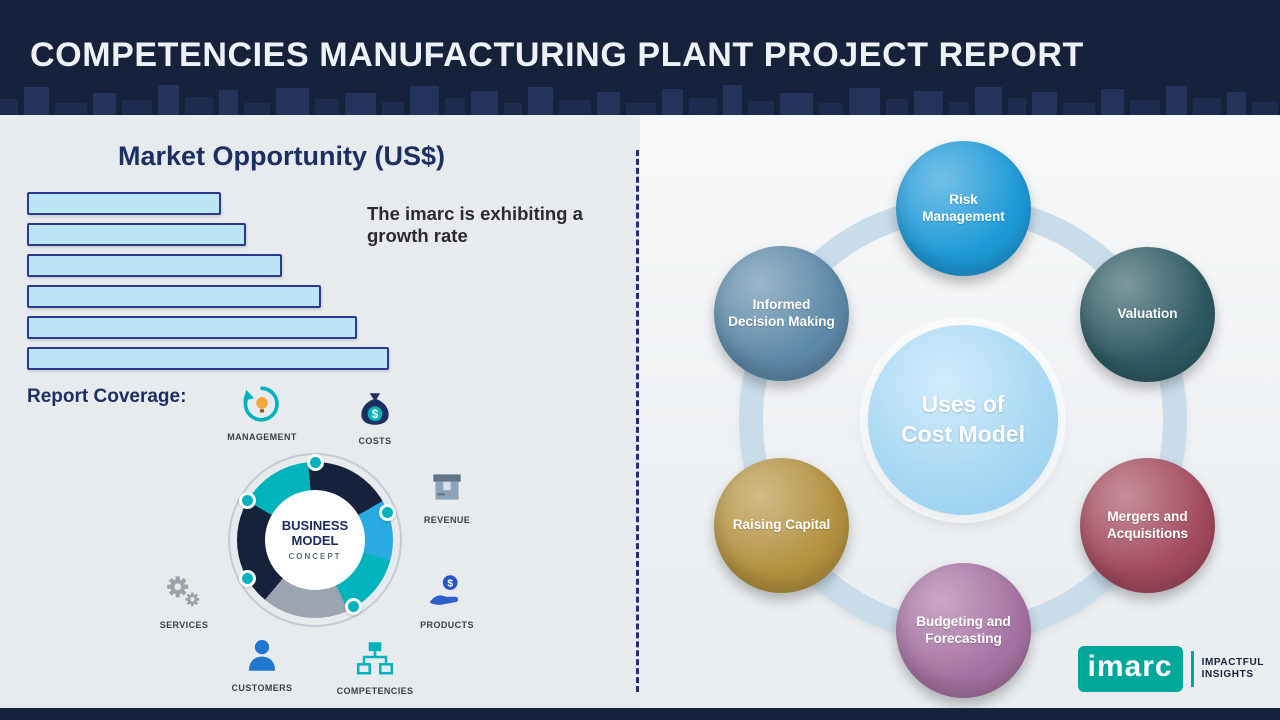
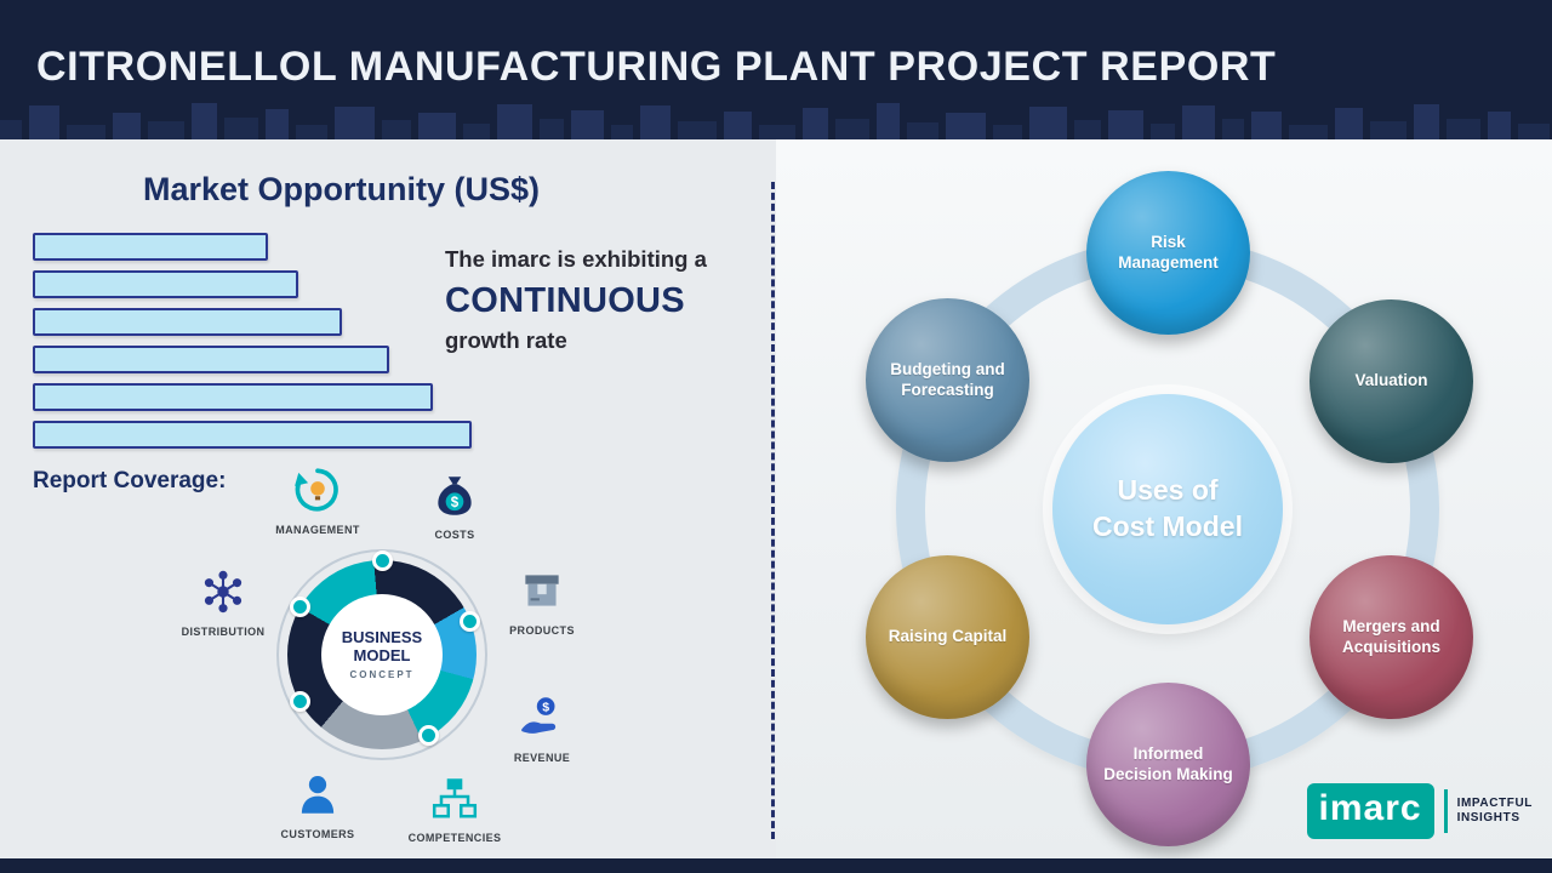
- COMPETENCIES MANUFACTURING PLANT PROJECT REPORT
+ CITRONELLOL MANUFACTURING PLANT PROJECT REPORT
  Market Opportunity (US$)
  The imarc is exhibiting a
+ CONTINUOUS
  growth rate
  Report Coverage:
  BUSINESS
  MODEL
  CONCEPT
  MANAGEMENT
  $
  COSTS
+ DISTRIBUTION
- REVENUE
+ PRODUCTS
- SERVICES
  $
- PRODUCTS
+ REVENUE
  CUSTOMERS
  COMPETENCIES
  Uses of Cost Model
  Risk Management
  Valuation
  Mergers and Acquisitions
- Budgeting and Forecasting
+ Informed Decision Making
  Raising Capital
- Informed Decision Making
+ Budgeting and Forecasting
  imarc
  IMPACTFUL
  INSIGHTS
